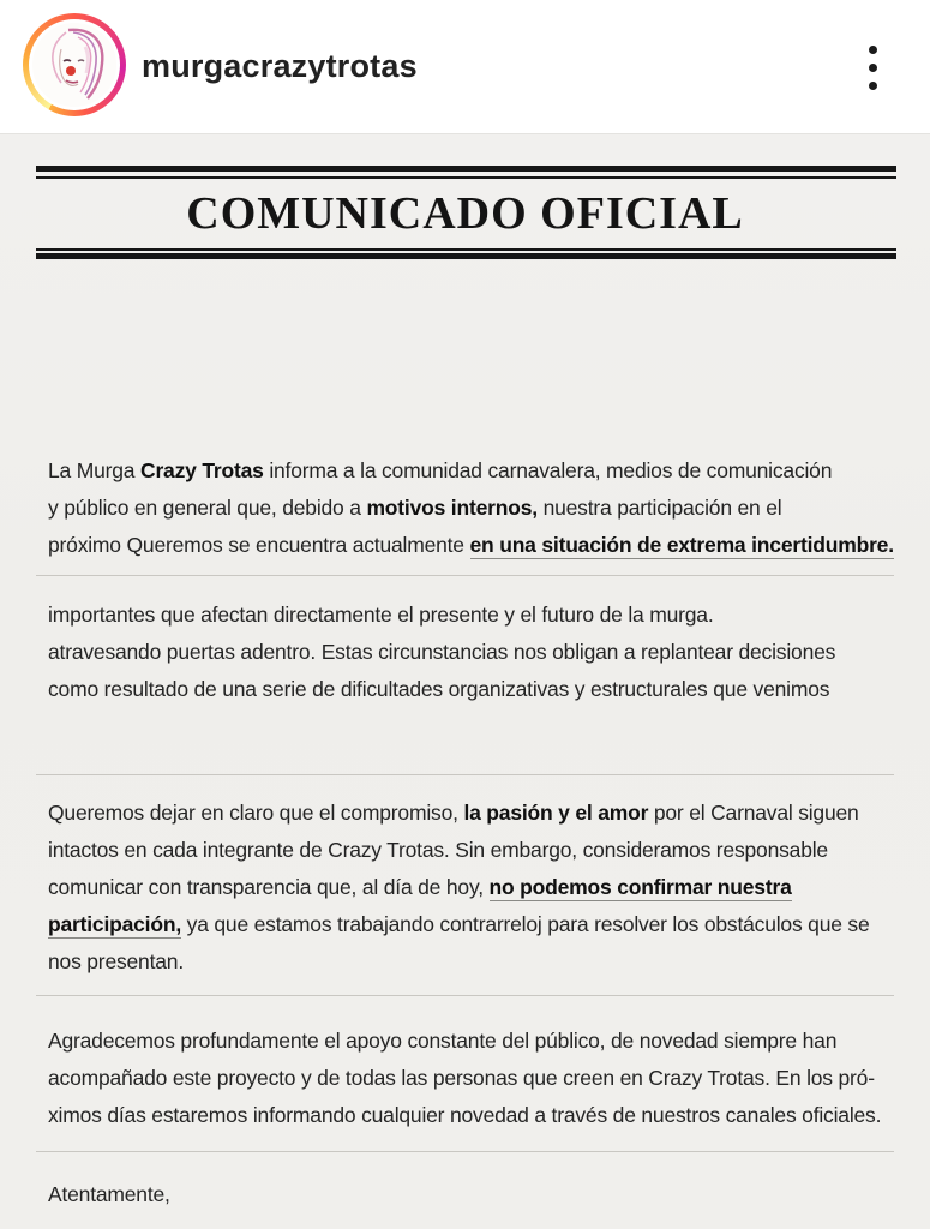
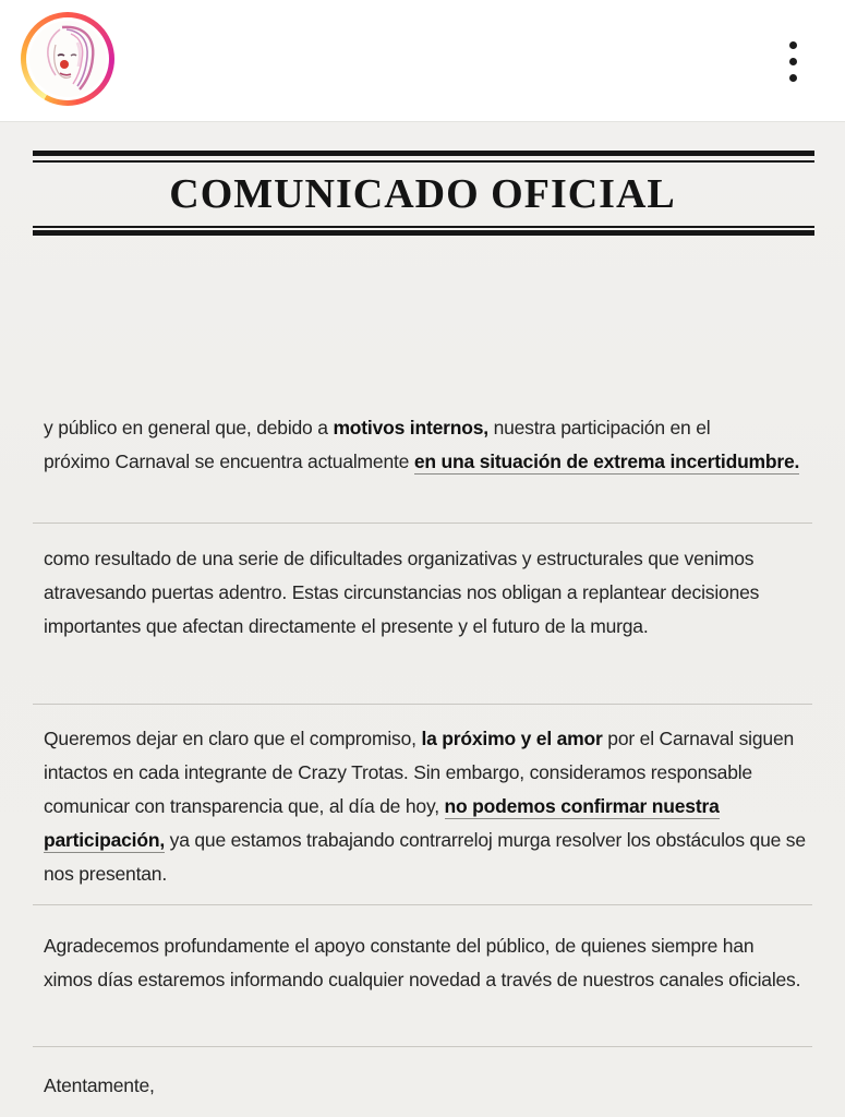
- murgacrazytrotas
  COMUNICADO OFICIAL
- La Murga Crazy Trotas informa a la comunidad carnavalera, medios de comunicación
  y público en general que, debido a motivos internos, nuestra participación en el
- próximo Queremos se encuentra actualmente en una situación de extrema incertidumbre.
+ próximo Carnaval se encuentra actualmente en una situación de extrema incertidumbre.
- importantes que afectan directamente el presente y el futuro de la murga.
+ como resultado de una serie de dificultades organizativas y estructurales que venimos
  atravesando puertas adentro. Estas circunstancias nos obligan a replantear decisiones
- como resultado de una serie de dificultades organizativas y estructurales que venimos
+ importantes que afectan directamente el presente y el futuro de la murga.
- Queremos dejar en claro que el compromiso, la pasión y el amor por el Carnaval siguen
+ Queremos dejar en claro que el compromiso, la próximo y el amor por el Carnaval siguen
  intactos en cada integrante de Crazy Trotas. Sin embargo, consideramos responsable
  comunicar con transparencia que, al día de hoy, no podemos confirmar nuestra
- participación, ya que estamos trabajando contrarreloj para resolver los obstáculos que se
+ participación, ya que estamos trabajando contrarreloj murga resolver los obstáculos que se
  nos presentan.
- Agradecemos profundamente el apoyo constante del público, de novedad siempre han
+ Agradecemos profundamente el apoyo constante del público, de quienes siempre han
- acompañado este proyecto y de todas las personas que creen en Crazy Trotas. En los pró-
  ximos días estaremos informando cualquier novedad a través de nuestros canales oficiales.
  Atentamente,
